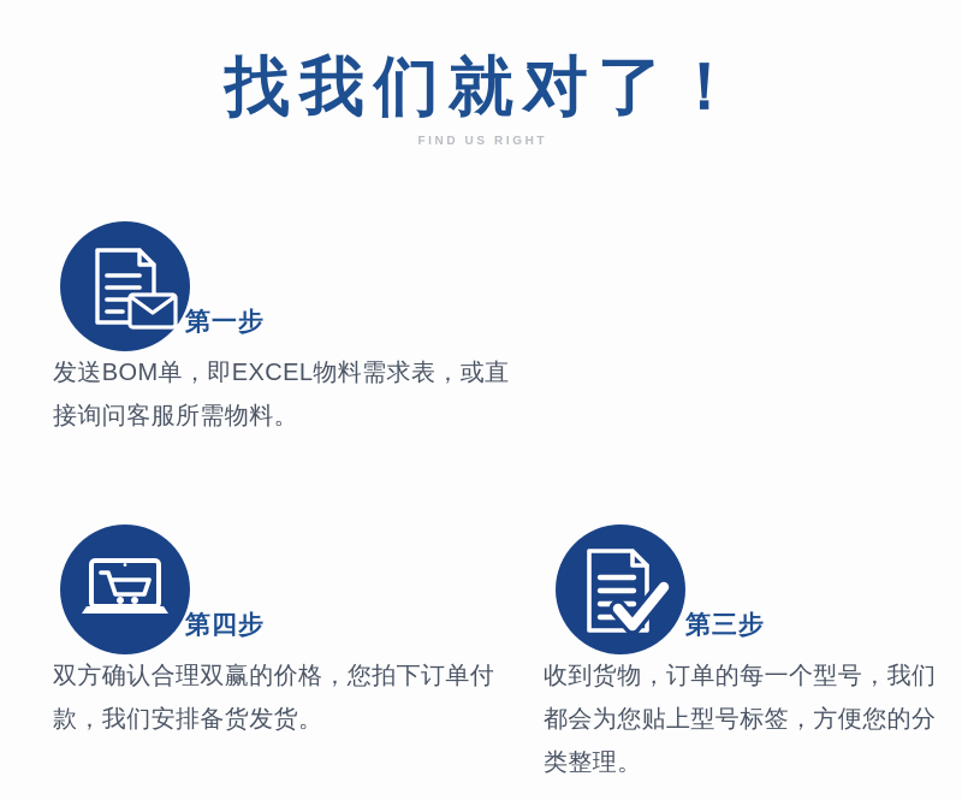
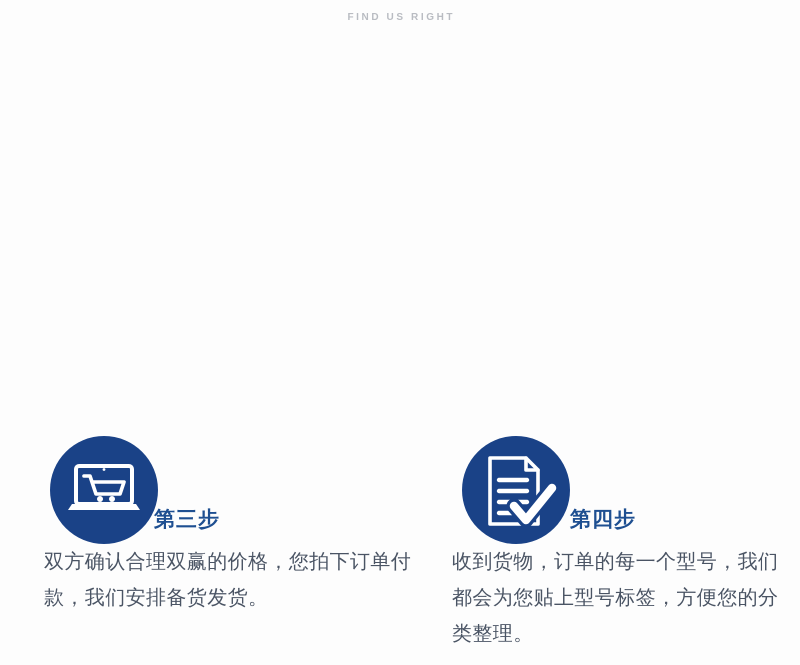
- 找我们就对了！
  FIND US RIGHT
- 第一步
- 发送BOM单，即EXCEL物料需求表，或直接询问客服所需物料。
- 第四步
+ 第三步
  双方确认合理双赢的价格，您拍下订单付款，我们安排备货发货。
- 第三步
+ 第四步
  收到货物，订单的每一个型号，我们都会为您贴上型号标签，方便您的分类整理。
